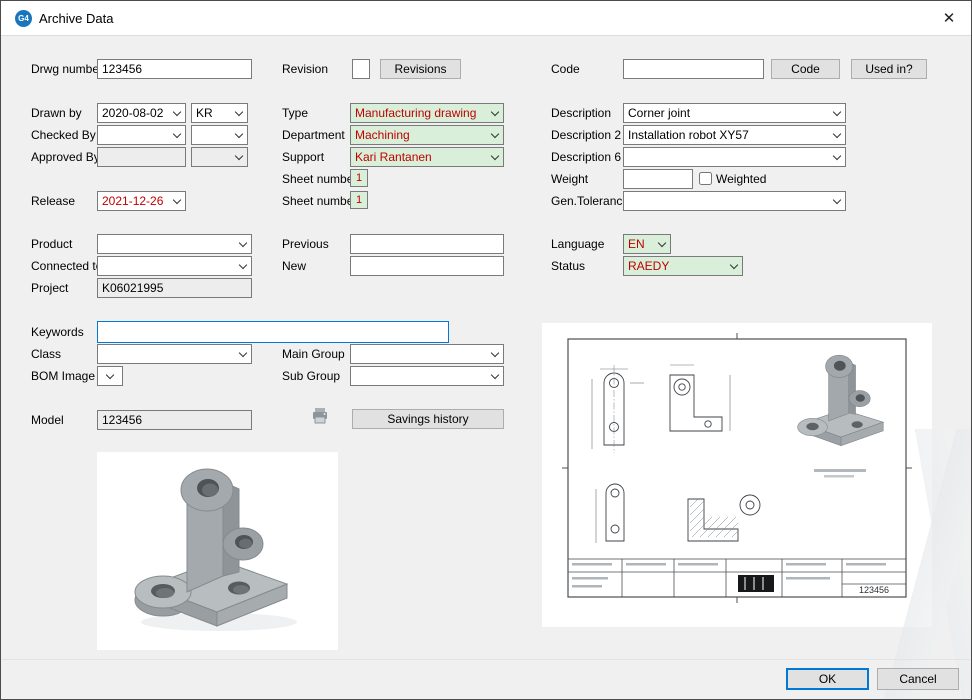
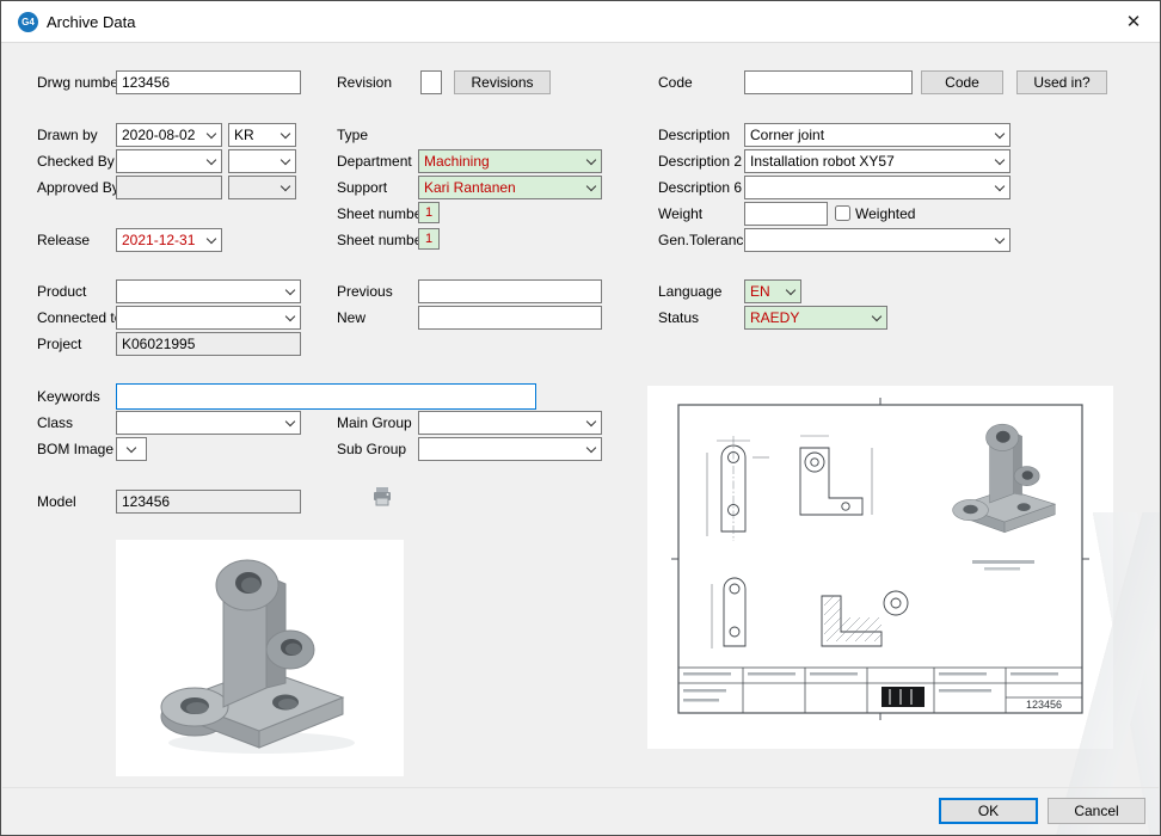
  G4
  Archive Data
  ✕
  Drwg numbe
  123456
  Revision
  Revisions
  Code
  Code
  Used in?
  Drawn by
  2020-08-02
  KR
  Checked By
  Approved B
  Release
- 2021-12-26
+ 2021-12-31
  Type
- Manufacturing drawing
  Department
  Machining
  Support
  Kari Rantanen
  Sheet numb
  1
  Sheet numb
  1
  Description
  Corner joint
  Description 2
  Installation robot XY57
  Description 6
  Weight
  Weighted
  Gen.Toleranc
  Product
  Connected t
  Project
  K06021995
  Previous
  New
  Language
  EN
  Status
  RAEDY
  Keywords
  Class
  Main Group
  BOM Image
  Sub Group
  Model
  123456
- Savings history
  123456
  OK
  Cancel
